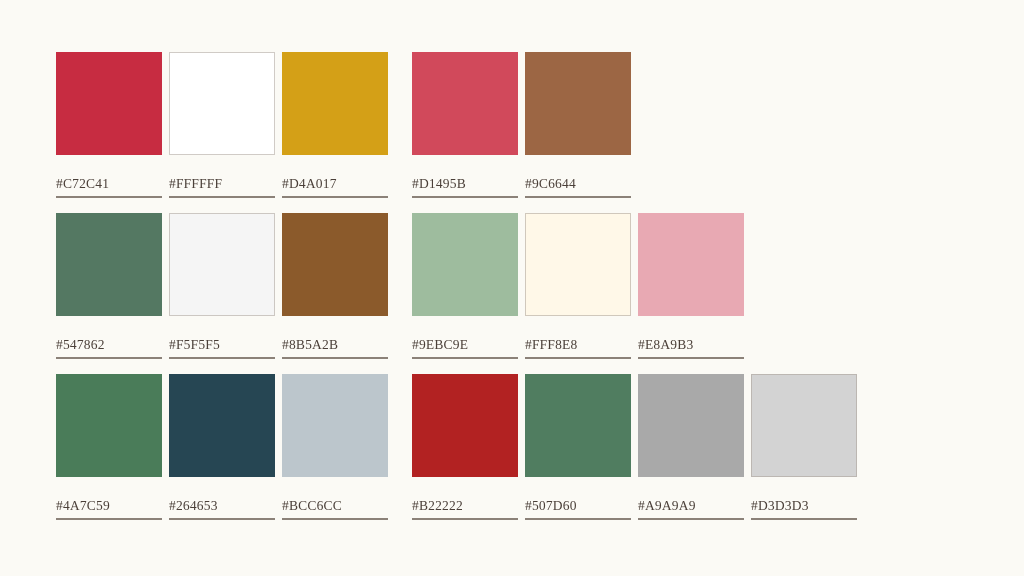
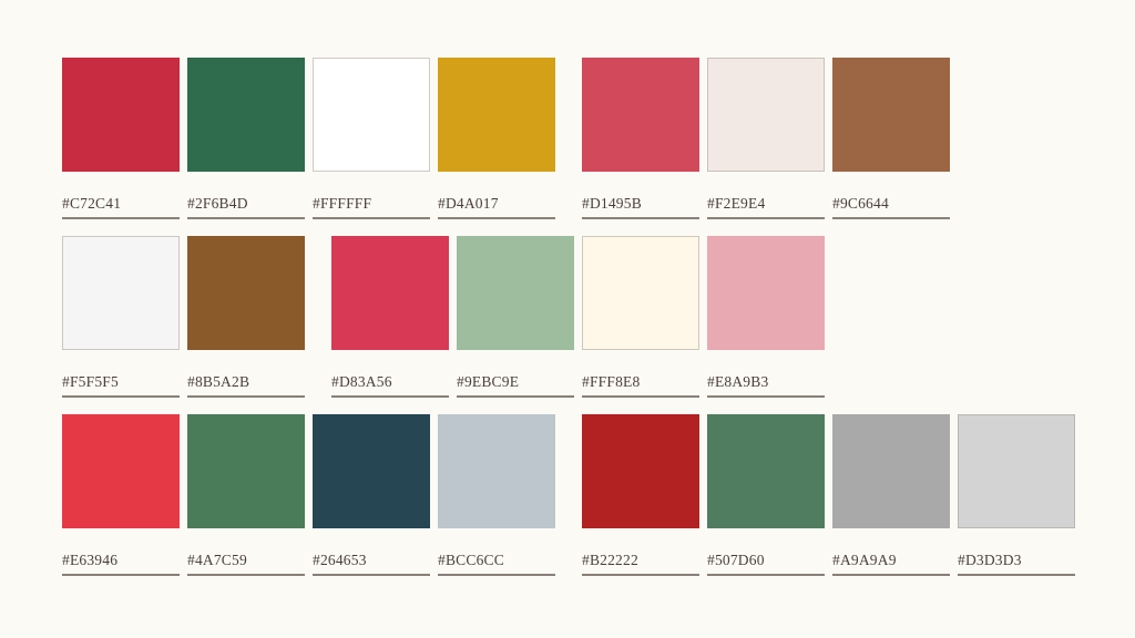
  #C72C41
+ #2F6B4D
  #FFFFFF
  #D4A017
  #D1495B
+ #F2E9E4
  #9C6644
- #547862
  #F5F5F5
  #8B5A2B
+ #D83A56
  #9EBC9E
  #FFF8E8
  #E8A9B3
+ #E63946
  #4A7C59
  #264653
  #BCC6CC
  #B22222
  #507D60
  #A9A9A9
  #D3D3D3
